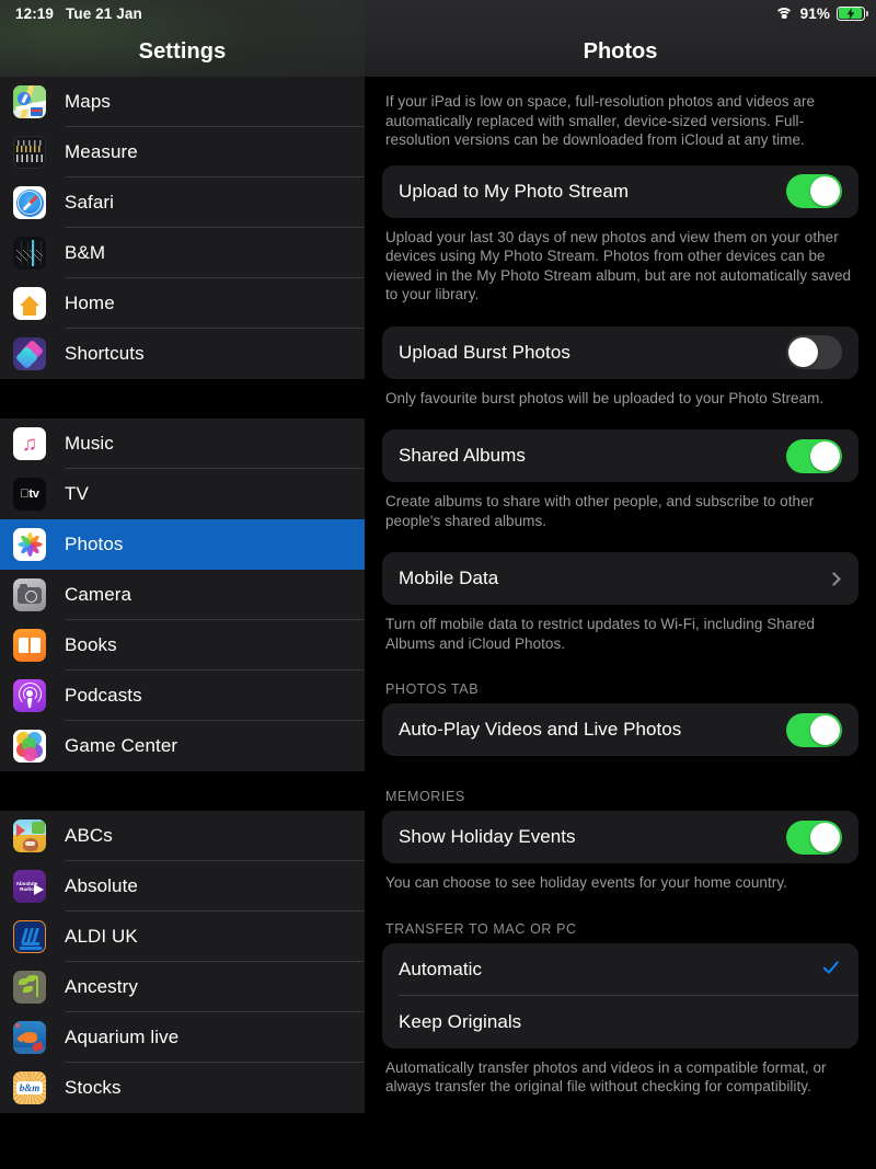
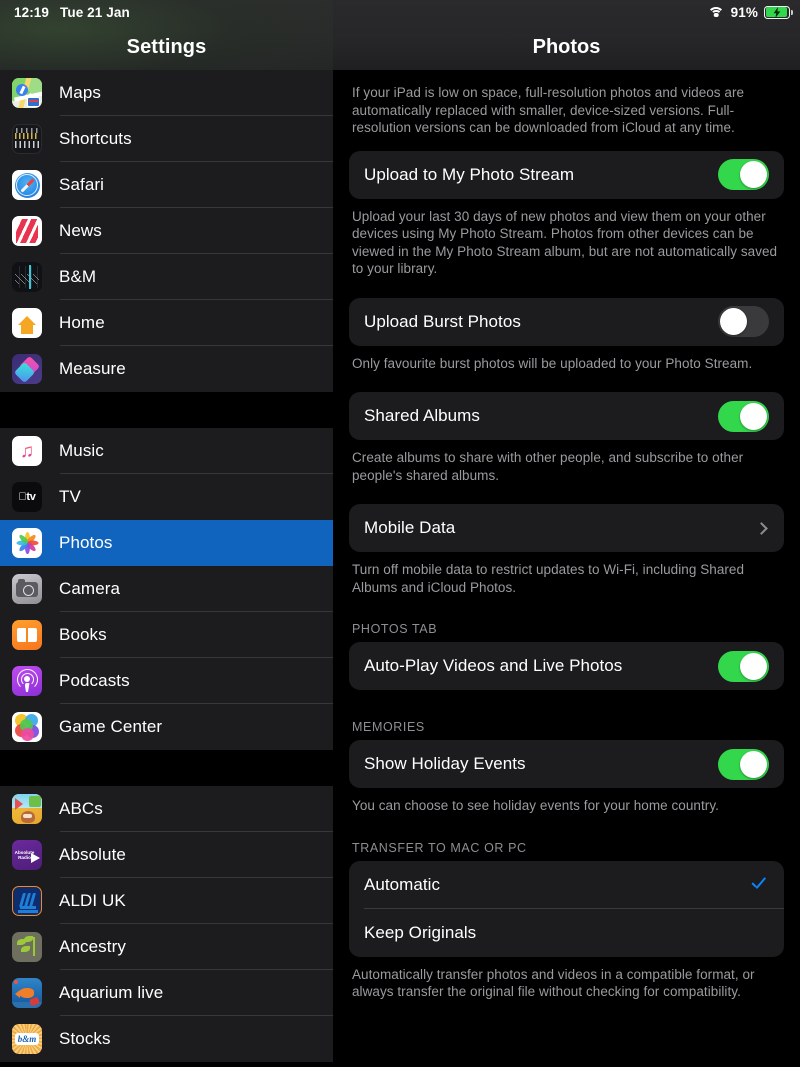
  12:19
  Tue 21 Jan
  91%
  Settings
  Maps
- Measure
+ Shortcuts
  Safari
+ News
  B&M
  Home
- Shortcuts
+ Measure
  ♫
  Music
  tv
  TV
  Photos
  Camera
  Books
  Podcasts
  Game Center
  ABCs
  Absolute
  ALDI UK
  Ancestry
  Aquarium live
  b&m
  Stocks
  Photos
  If your iPad is low on space, full-resolution photos and videos are automatically replaced with smaller, device-sized versions. Full-resolution versions can be downloaded from iCloud at any time.
  Upload to My Photo Stream
  Upload your last 30 days of new photos and view them on your other devices using My Photo Stream. Photos from other devices can be viewed in the My Photo Stream album, but are not automatically saved to your library.
  Upload Burst Photos
  Only favourite burst photos will be uploaded to your Photo Stream.
  Shared Albums
  Create albums to share with other people, and subscribe to other people's shared albums.
  Mobile Data
  Turn off mobile data to restrict updates to Wi-Fi, including Shared Albums and iCloud Photos.
  PHOTOS TAB
  Auto-Play Videos and Live Photos
  MEMORIES
  Show Holiday Events
  You can choose to see holiday events for your home country.
  TRANSFER TO MAC OR PC
  Automatic
  Keep Originals
  Automatically transfer photos and videos in a compatible format, or always transfer the original file without checking for compatibility.
